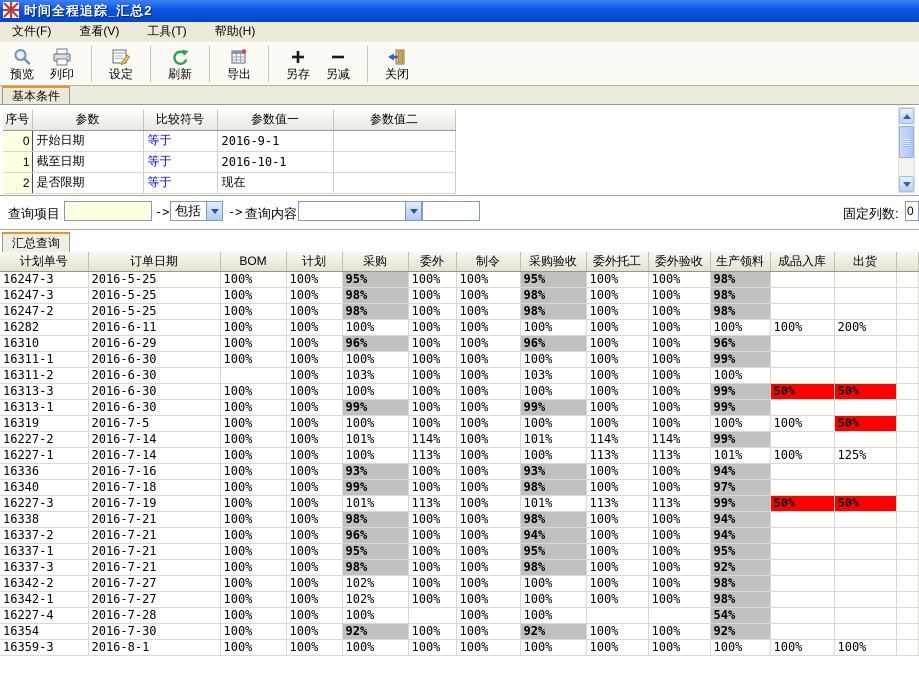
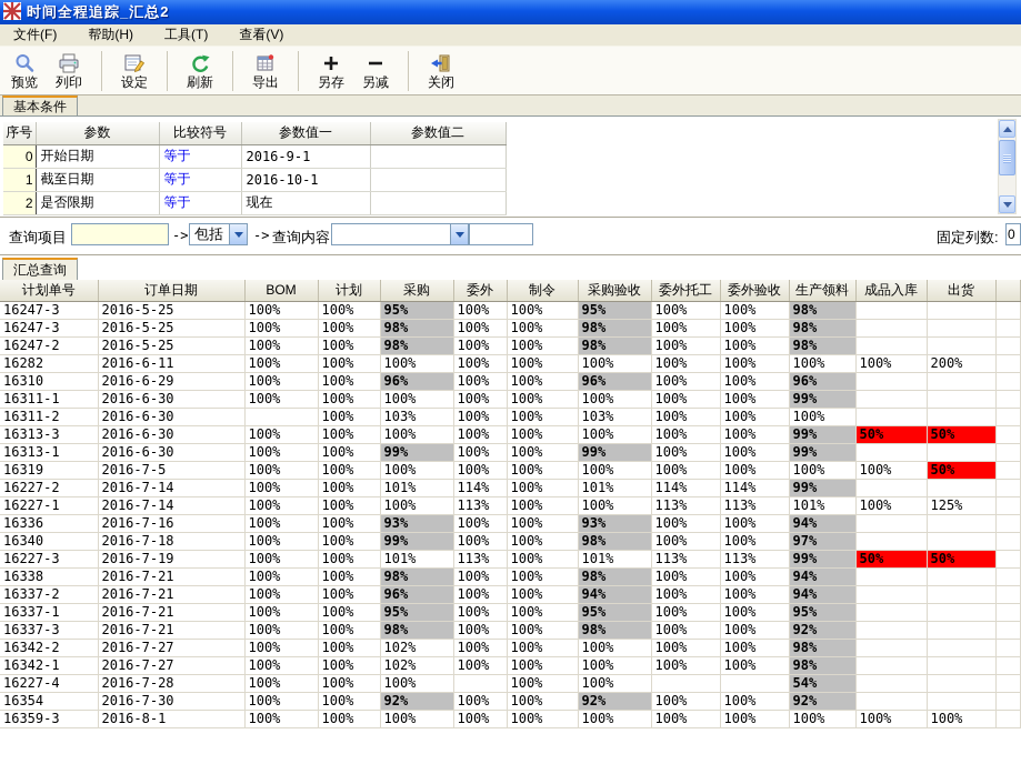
  时间全程追踪_汇总2
  文件(F)
- 查看(V)
+ 帮助(H)
  工具(T)
- 帮助(H)
+ 查看(V)
  预览
  列印
  设定
  刷新
  导出
  另存
  另减
  关闭
  基本条件
  序号	参数	比较符号	参数值一	参数值二
  0	开始日期	等于	2016-9-1
  1	截至日期	等于	2016-10-1
  2	是否限期	等于	现在
  查询项目
  ->
  包括
  ->
  查询内容
  固定列数:
  0
  汇总查询
  计划单号	订单日期	BOM	计划	采购	委外	制令	采购验收	委外托工	委外验收	生产领料	成品入库	出货
  16247-3	2016-5-25	100%	100%	95%	100%	100%	95%	100%	100%	98%
  16247-3	2016-5-25	100%	100%	98%	100%	100%	98%	100%	100%	98%
  16247-2	2016-5-25	100%	100%	98%	100%	100%	98%	100%	100%	98%
  16282	2016-6-11	100%	100%	100%	100%	100%	100%	100%	100%	100%	100%	200%
  16310	2016-6-29	100%	100%	96%	100%	100%	96%	100%	100%	96%
  16311-1	2016-6-30	100%	100%	100%	100%	100%	100%	100%	100%	99%
  16311-2	2016-6-30		100%	103%	100%	100%	103%	100%	100%	100%
  16313-3	2016-6-30	100%	100%	100%	100%	100%	100%	100%	100%	99%	50%	50%
  16313-1	2016-6-30	100%	100%	99%	100%	100%	99%	100%	100%	99%
  16319	2016-7-5	100%	100%	100%	100%	100%	100%	100%	100%	100%	100%	50%
  16227-2	2016-7-14	100%	100%	101%	114%	100%	101%	114%	114%	99%
  16227-1	2016-7-14	100%	100%	100%	113%	100%	100%	113%	113%	101%	100%	125%
  16336	2016-7-16	100%	100%	93%	100%	100%	93%	100%	100%	94%
  16340	2016-7-18	100%	100%	99%	100%	100%	98%	100%	100%	97%
  16227-3	2016-7-19	100%	100%	101%	113%	100%	101%	113%	113%	99%	50%	50%
  16338	2016-7-21	100%	100%	98%	100%	100%	98%	100%	100%	94%
  16337-2	2016-7-21	100%	100%	96%	100%	100%	94%	100%	100%	94%
  16337-1	2016-7-21	100%	100%	95%	100%	100%	95%	100%	100%	95%
  16337-3	2016-7-21	100%	100%	98%	100%	100%	98%	100%	100%	92%
  16342-2	2016-7-27	100%	100%	102%	100%	100%	100%	100%	100%	98%
  16342-1	2016-7-27	100%	100%	102%	100%	100%	100%	100%	100%	98%
  16227-4	2016-7-28	100%	100%	100%		100%	100%			54%
  16354	2016-7-30	100%	100%	92%	100%	100%	92%	100%	100%	92%
  16359-3	2016-8-1	100%	100%	100%	100%	100%	100%	100%	100%	100%	100%	100%
